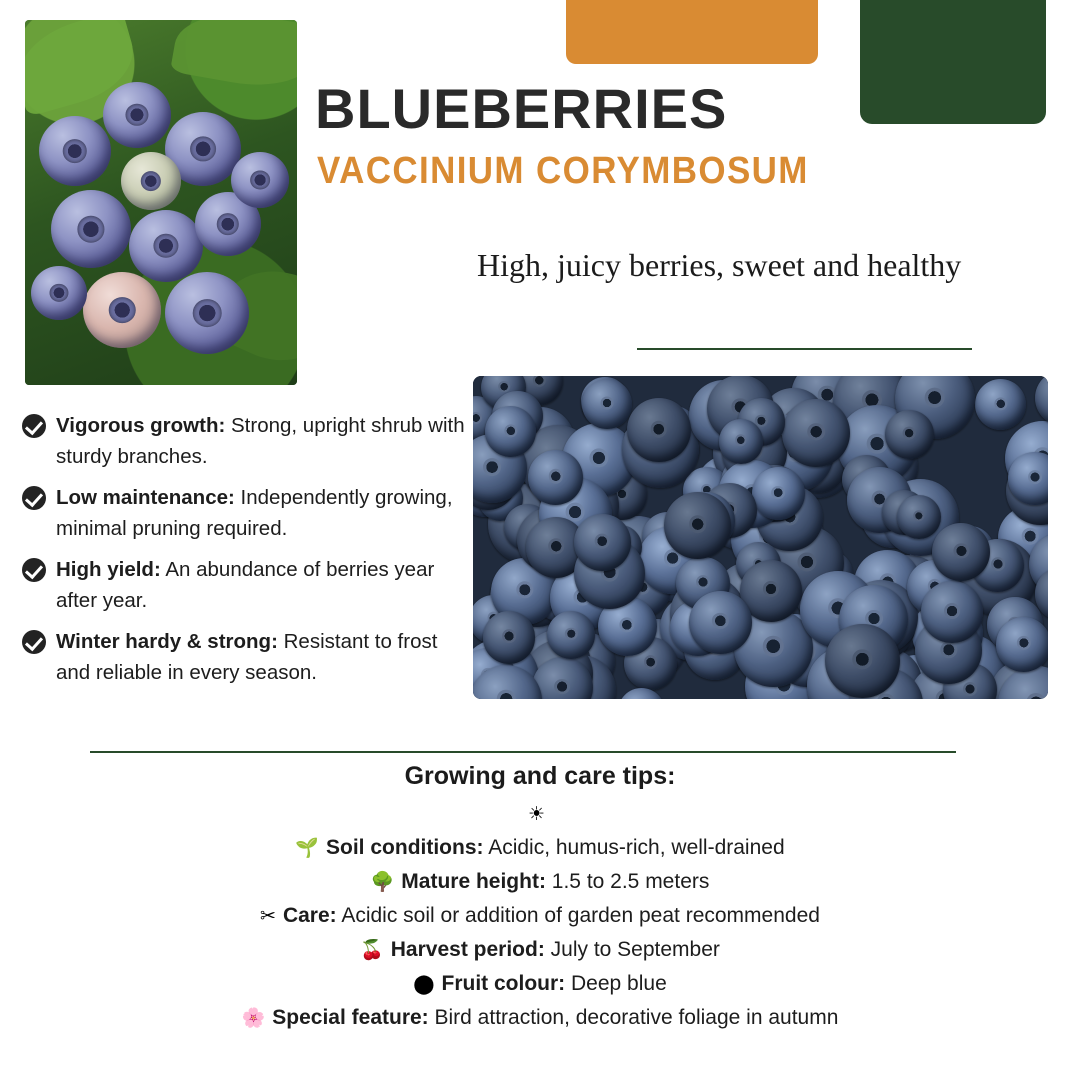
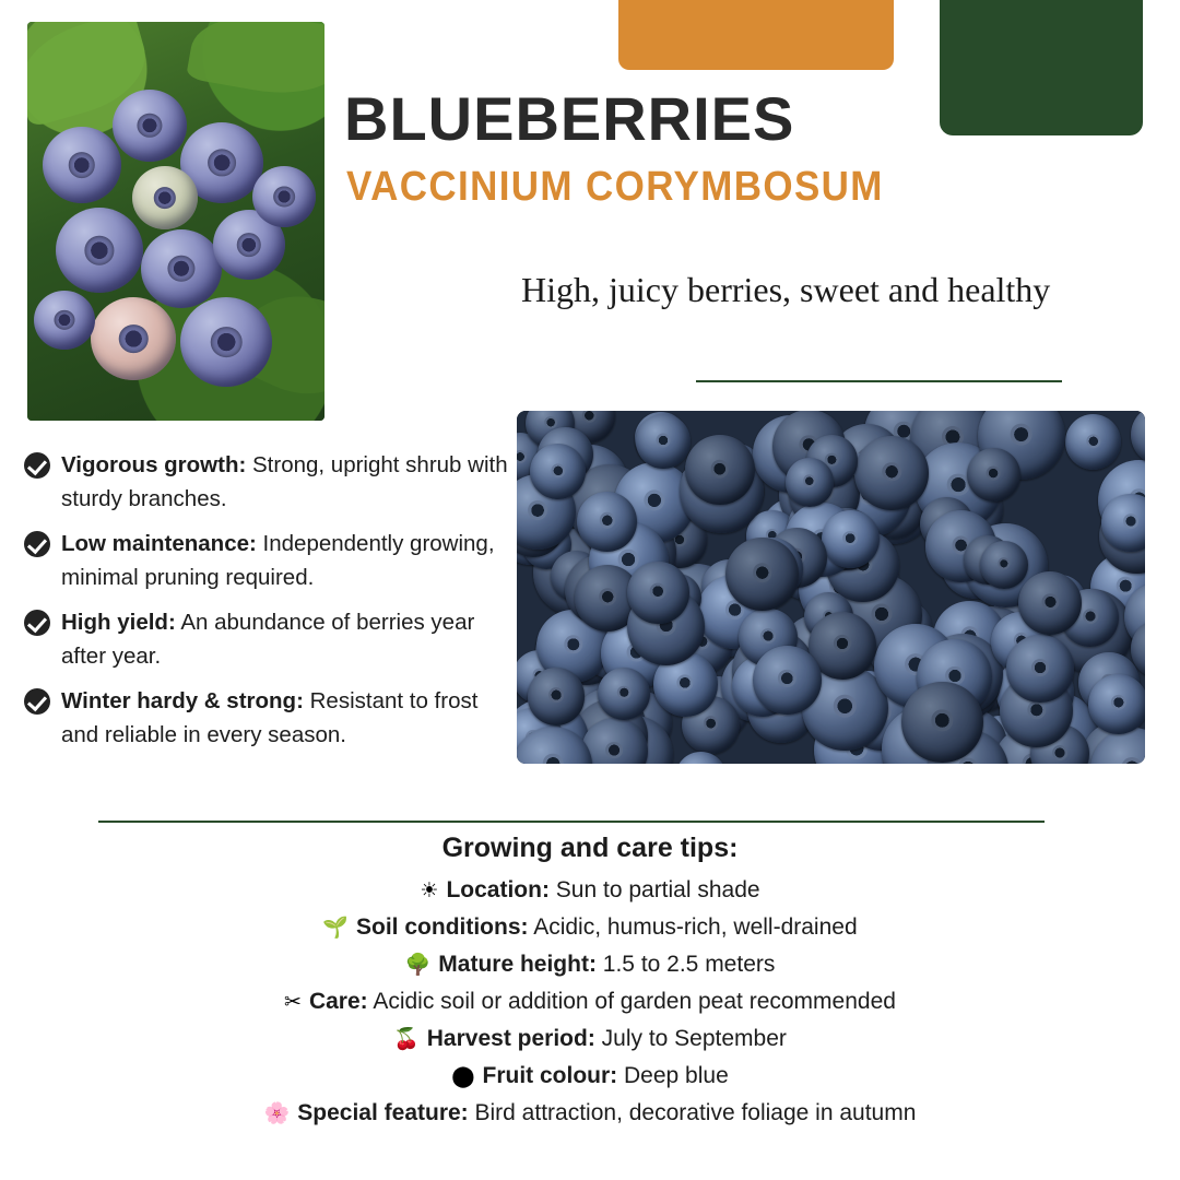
  BLUEBERRIES
  VACCINIUM CORYMBOSUM
  High, juicy berries, sweet and healthy
  Vigorous growth: Strong, upright shrub with sturdy branches.
  Low maintenance: Independently growing, minimal pruning required.
  High yield: An abundance of berries year after year.
  Winter hardy & strong: Resistant to frost and reliable in every season.
  Growing and care tips:
  ☀
+ Location: Sun to partial shade
  🌱
  Soil conditions: Acidic, humus-rich, well-drained
  🌳
  Mature height: 1.5 to 2.5 meters
  ✂
  Care: Acidic soil or addition of garden peat recommended
  🍒
  Harvest period: July to September
  ⬤
  Fruit colour: Deep blue
  🌸
  Special feature: Bird attraction, decorative foliage in autumn
